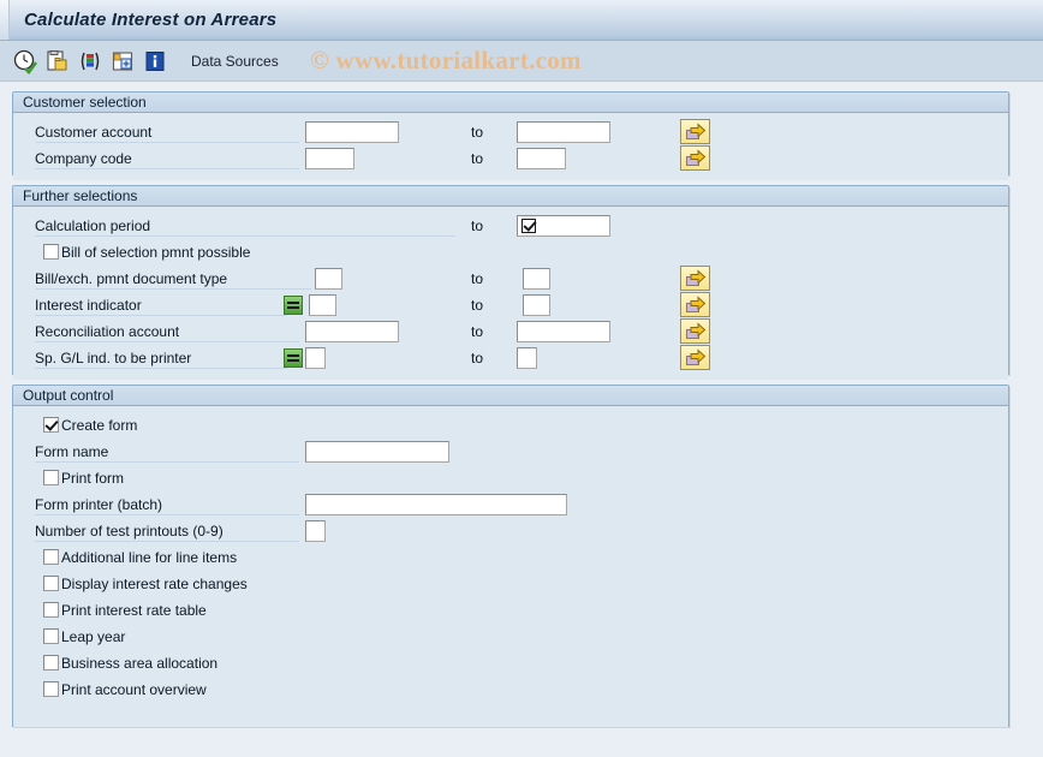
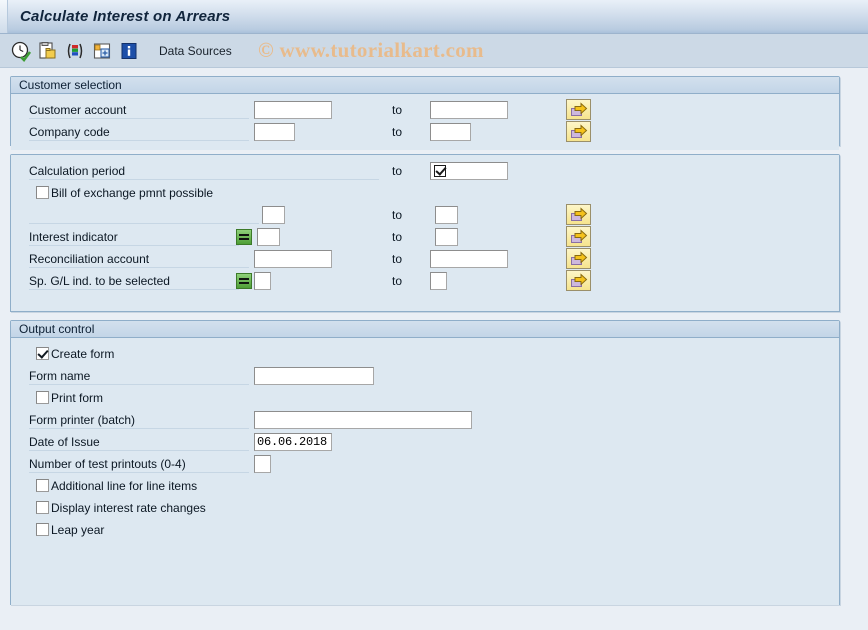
  Calculate Interest on Arrears
  Data Sources
  © www.tutorialkart.com
  Customer selection
  Customer account
  to
  Company code
  to
- Further selections
  Calculation period
  to
- Bill of selection pmnt possible
+ Bill of exchange pmnt possible
- Bill/exch. pmnt document type
  to
  Interest indicator
  to
  Reconciliation account
  to
- Sp. G/L ind. to be printer
+ Sp. G/L ind. to be selected
  to
  Output control
  Create form
  Form name
  Print form
  Form printer (batch)
+ Date of Issue
+ 06.06.2018
- Number of test printouts (0-9)
+ Number of test printouts (0-4)
  Additional line for line items
  Display interest rate changes
- Print interest rate table
  Leap year
- Business area allocation
- Print account overview
